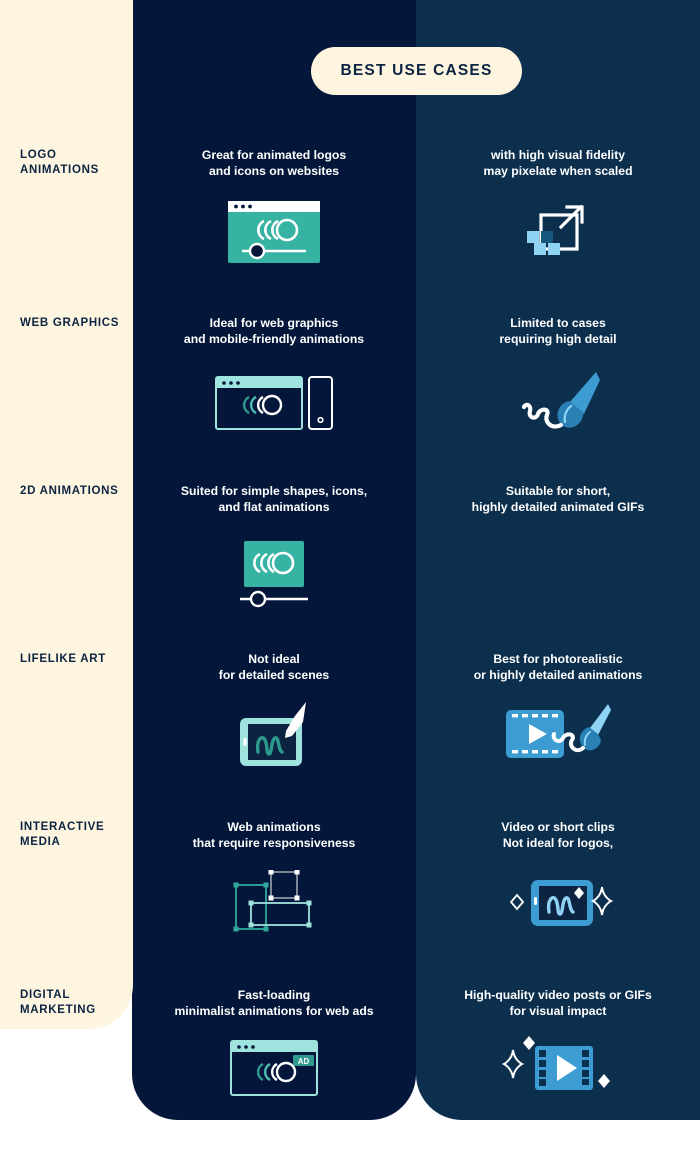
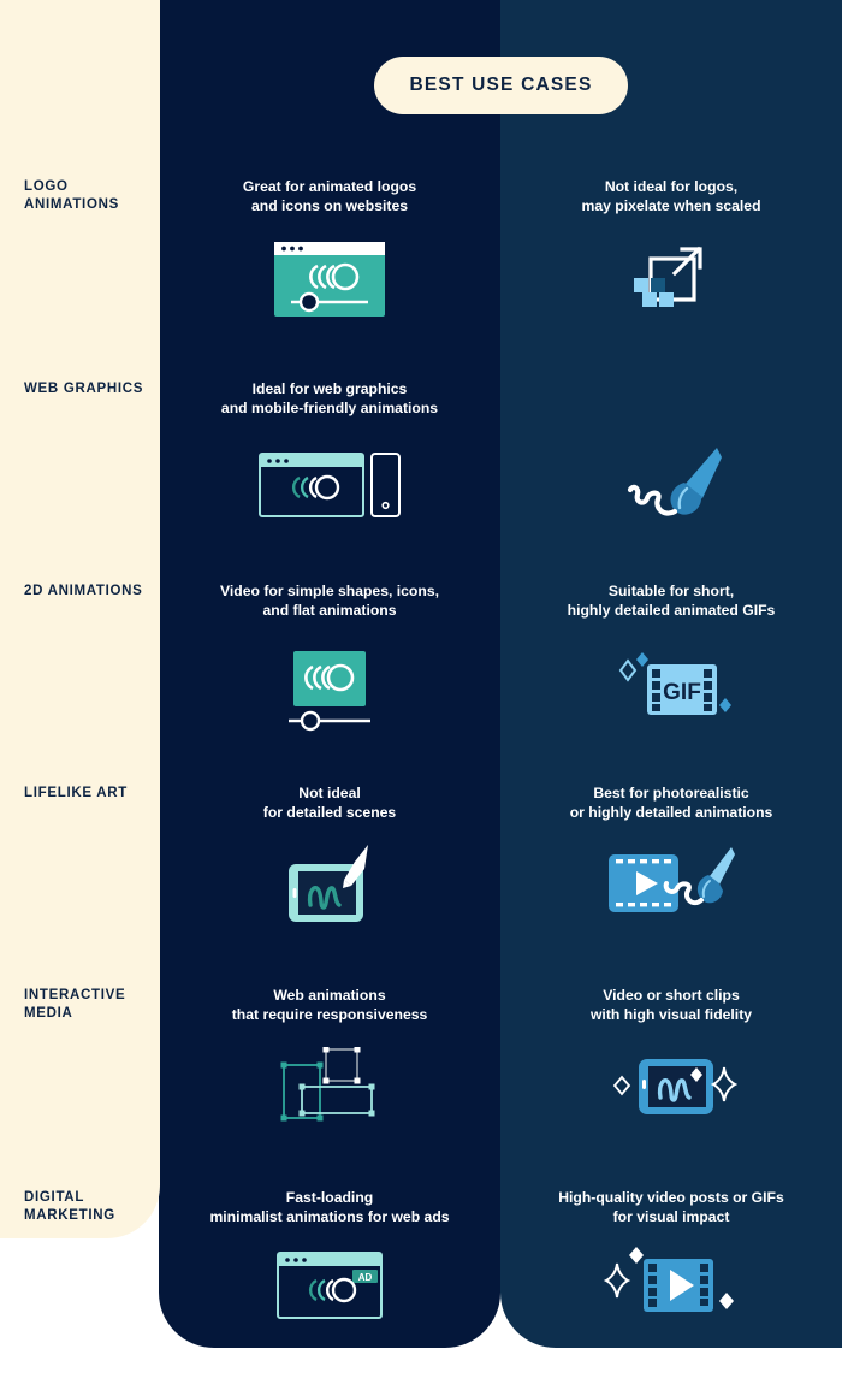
  BEST USE CASES
  LOGO ANIMATIONS
  Great for animated logos
  and icons on websites
- with high visual fidelity
+ Not ideal for logos,
  may pixelate when scaled
  WEB GRAPHICS
  Ideal for web graphics
  and mobile-friendly animations
- Limited to cases
- requiring high detail
  2D ANIMATIONS
- Suited for simple shapes, icons,
+ Video for simple shapes, icons,
  and flat animations
  Suitable for short,
  highly detailed animated GIFs
+ GIF
  LIFELIKE ART
  Not ideal
  for detailed scenes
  Best for photorealistic
  or highly detailed animations
  INTERACTIVE MEDIA
  Web animations
  that require responsiveness
  Video or short clips
- Not ideal for logos,
+ with high visual fidelity
  DIGITAL MARKETING
  Fast-loading
  minimalist animations for web ads
  High-quality video posts or GIFs
  for visual impact
  AD
